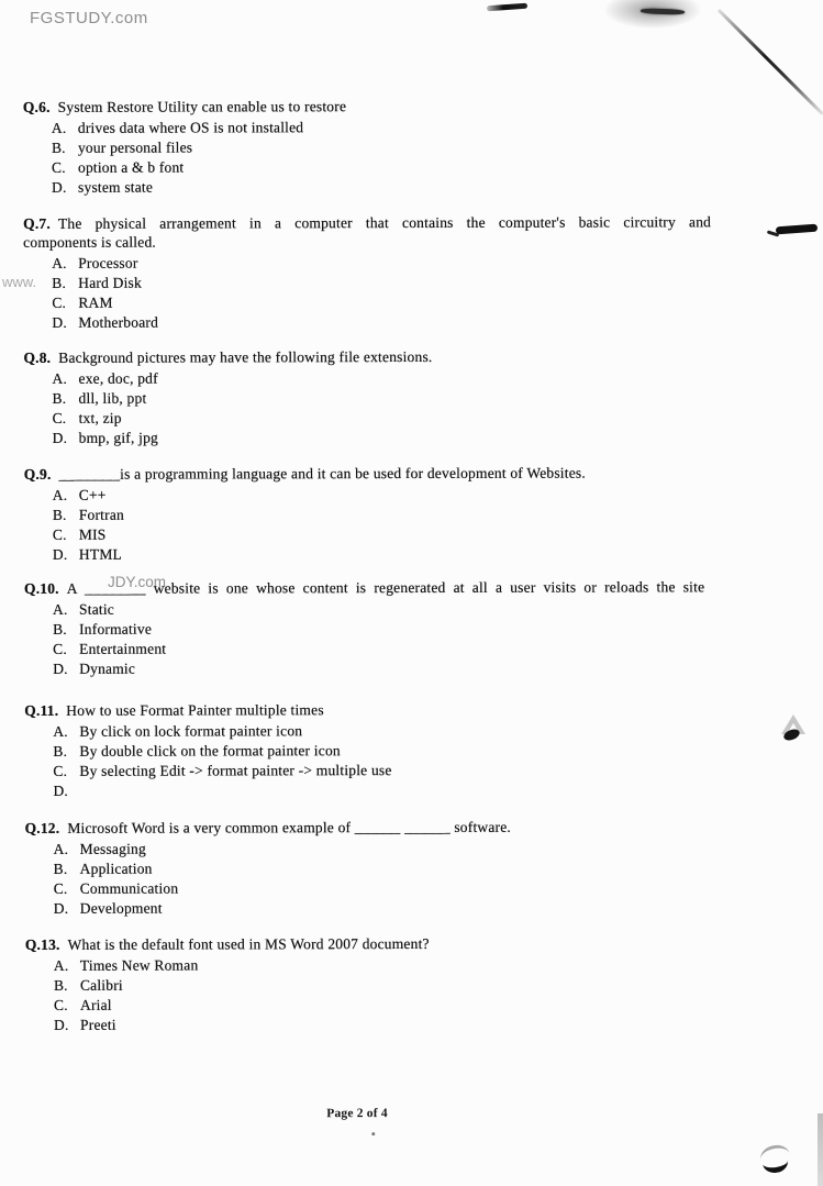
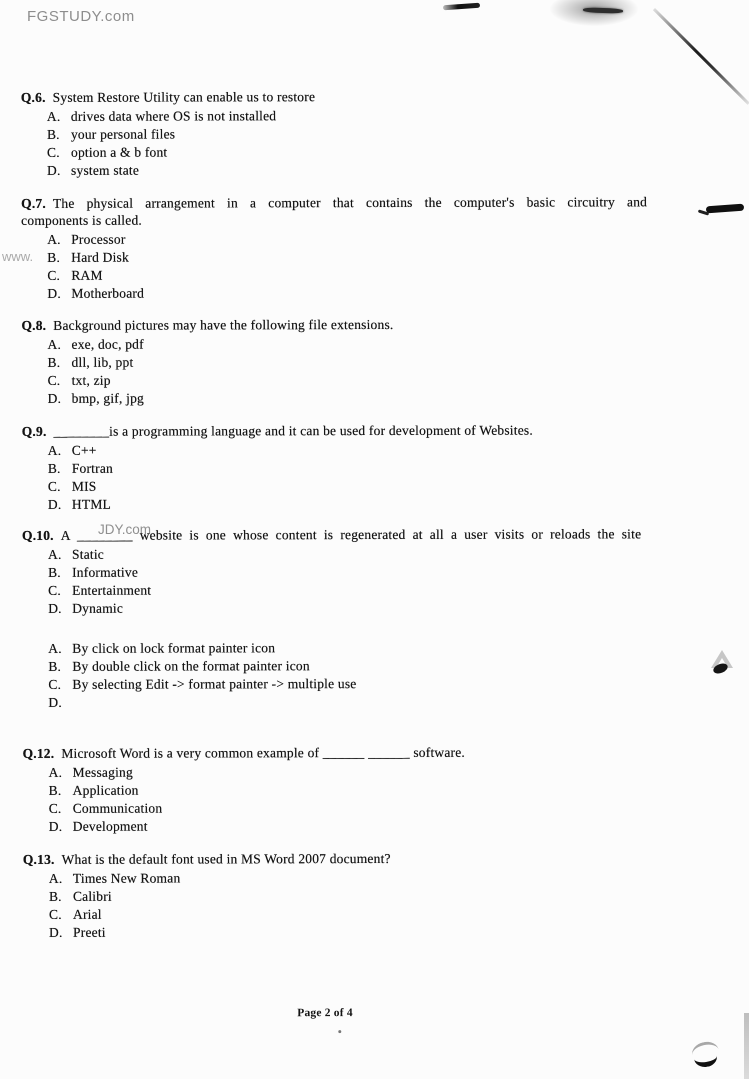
  FGSTUDY.com
  www.
  JDY.com
  Q.6. System Restore Utility can enable us to restore
  A.
  drives data where OS is not installed
  B.
  your personal files
  C.
  option a & b font
  D.
  system state
  Q.7. The physical arrangement in a computer that contains the computer's basic circuitry and
  components is called.
  A.
  Processor
  B.
  Hard Disk
  C.
  RAM
  D.
  Motherboard
  Q.8. Background pictures may have the following file extensions.
  A.
  exe, doc, pdf
  B.
  dll, lib, ppt
  C.
  txt, zip
  D.
  bmp, gif, jpg
  Q.9. ________is a programming language and it can be used for development of Websites.
  A.
  C++
  B.
  Fortran
  C.
  MIS
  D.
  HTML
  Q.10. A ________ website is one whose content is regenerated at all a user visits or reloads the site
  A.
  Static
  B.
  Informative
  C.
  Entertainment
  D.
  Dynamic
- Q.11. How to use Format Painter multiple times
  A.
  By click on lock format painter icon
  B.
  By double click on the format painter icon
  C.
  By selecting Edit -> format painter -> multiple use
  D.
  Q.12. Microsoft Word is a very common example of ______ ______ software.
  A.
  Messaging
  B.
  Application
  C.
  Communication
  D.
  Development
  Q.13. What is the default font used in MS Word 2007 document?
  A.
  Times New Roman
  B.
  Calibri
  C.
  Arial
  D.
  Preeti
  Page 2 of 4
